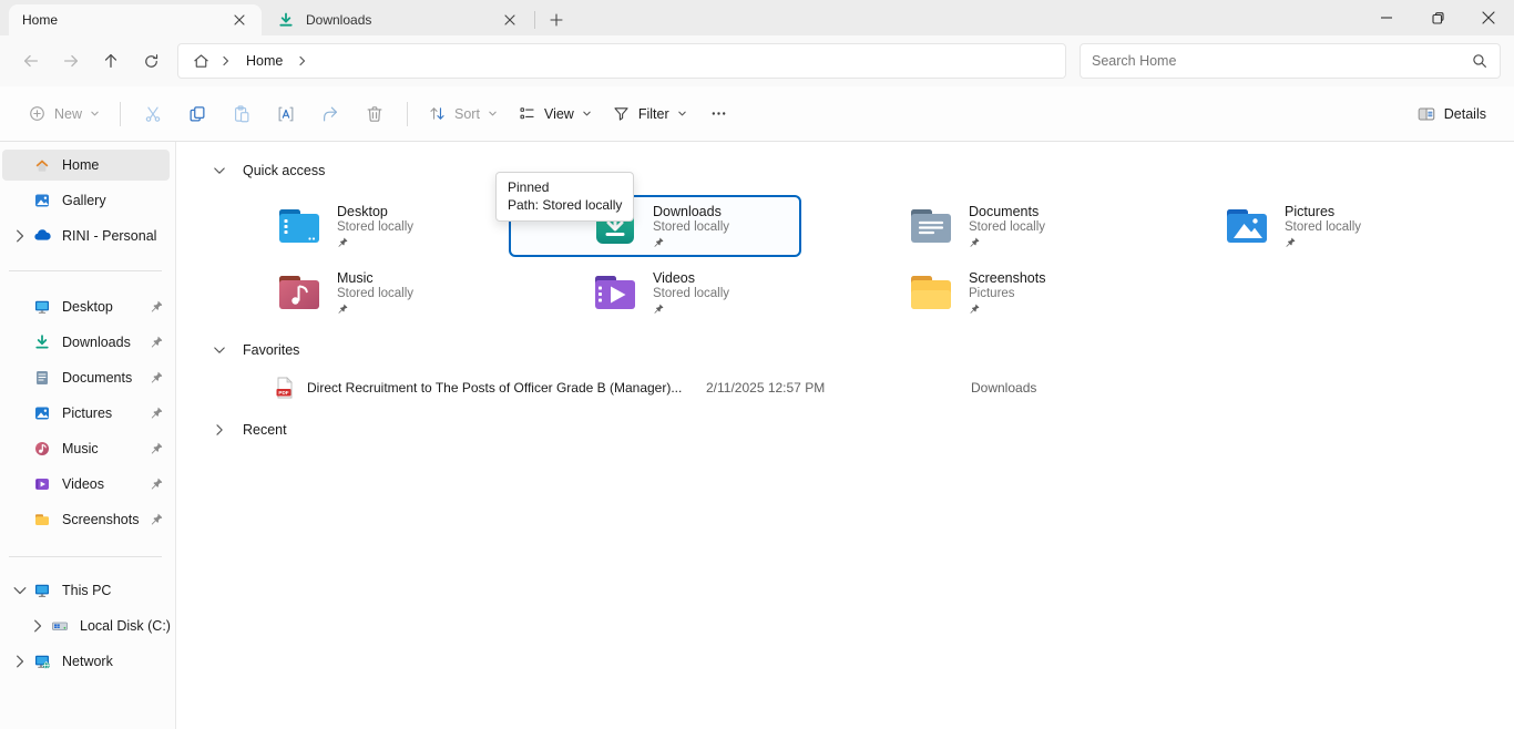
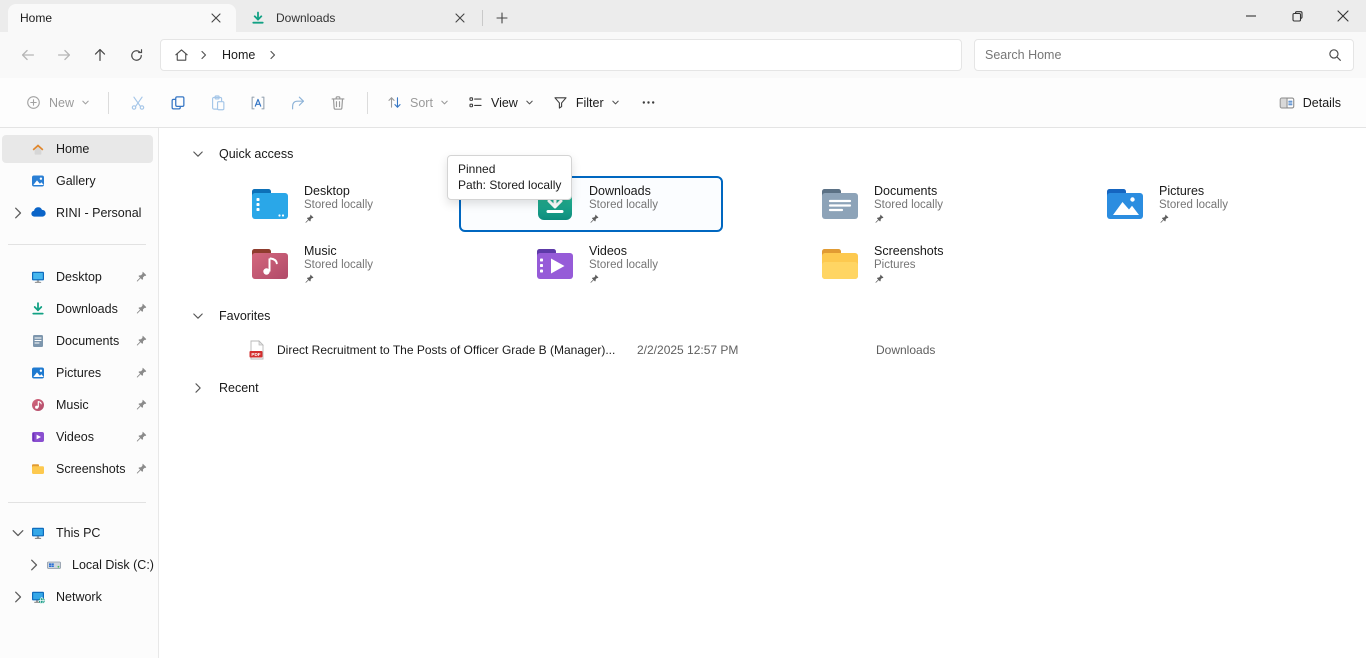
  Home
  Downloads
  Home
  Search Home
  New
  Sort
  View
  Filter
  Details
  Home
  Gallery
  RINI - Personal
  Desktop
  Downloads
  Documents
  Pictures
  Music
  Videos
  Screenshots
  This PC
  Local Disk (C:)
  Network
  Pinned
  Path: Stored locally
  Quick access
  Desktop
  Stored locally
  Downloads
  Stored locally
  Documents
  Stored locally
  Pictures
  Stored locally
  Music
  Stored locally
  Videos
  Stored locally
  Screenshots
  Pictures
  Favorites
  Direct Recruitment to The Posts of Officer Grade B (Manager)...
- 2/11/2025 12:57 PM
+ 2/2/2025 12:57 PM
  Downloads
  Recent
